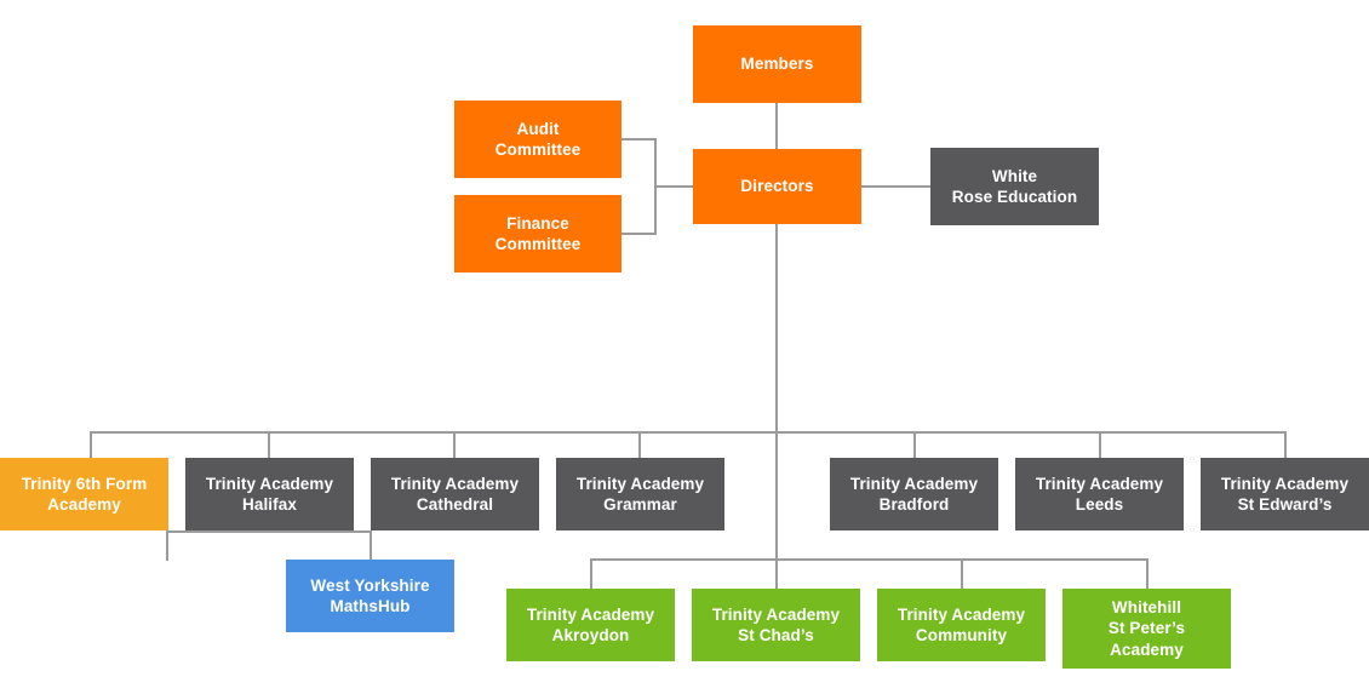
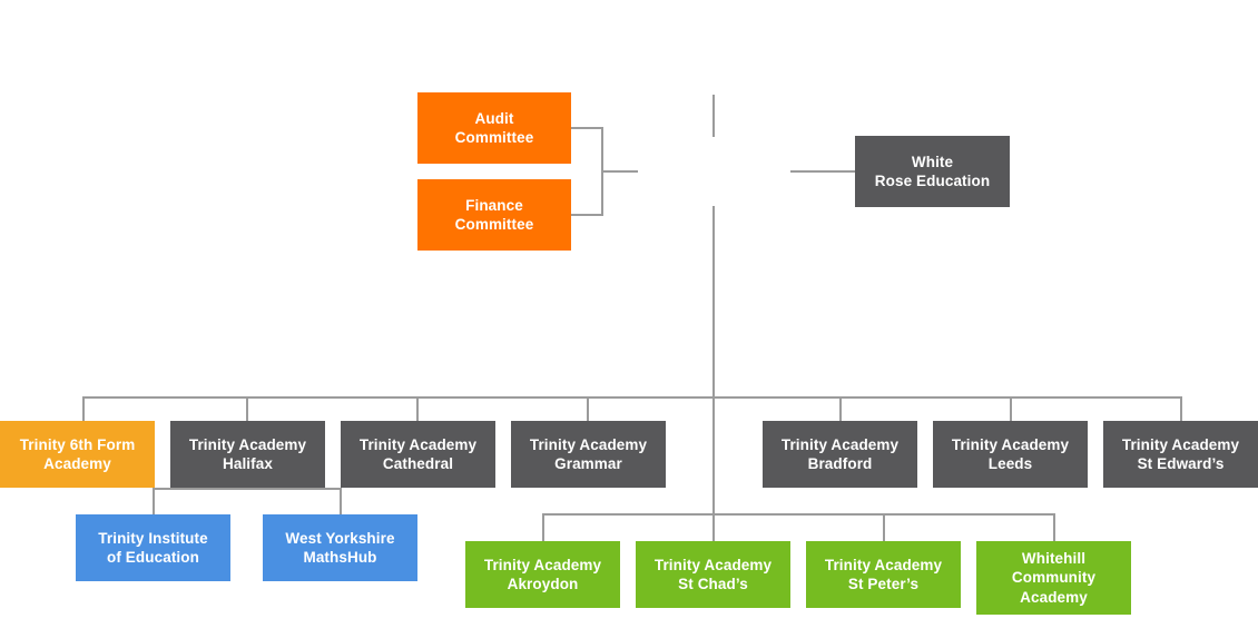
- Members
  Audit
  Committee
  Finance
  Committee
- Directors
  White
  Rose Education
  Trinity 6th Form
  Academy
  Trinity Academy
  Halifax
  Trinity Academy
  Cathedral
  Trinity Academy
  Grammar
  Trinity Academy
  Bradford
  Trinity Academy
  Leeds
  Trinity Academy
  St Edward’s
+ Trinity Institute
+ of Education
  West Yorkshire
  MathsHub
  Trinity Academy
  Akroydon
  Trinity Academy
  St Chad’s
  Trinity Academy
- Community
+ St Peter’s
  Whitehill
- St Peter’s
+ Community
  Academy
